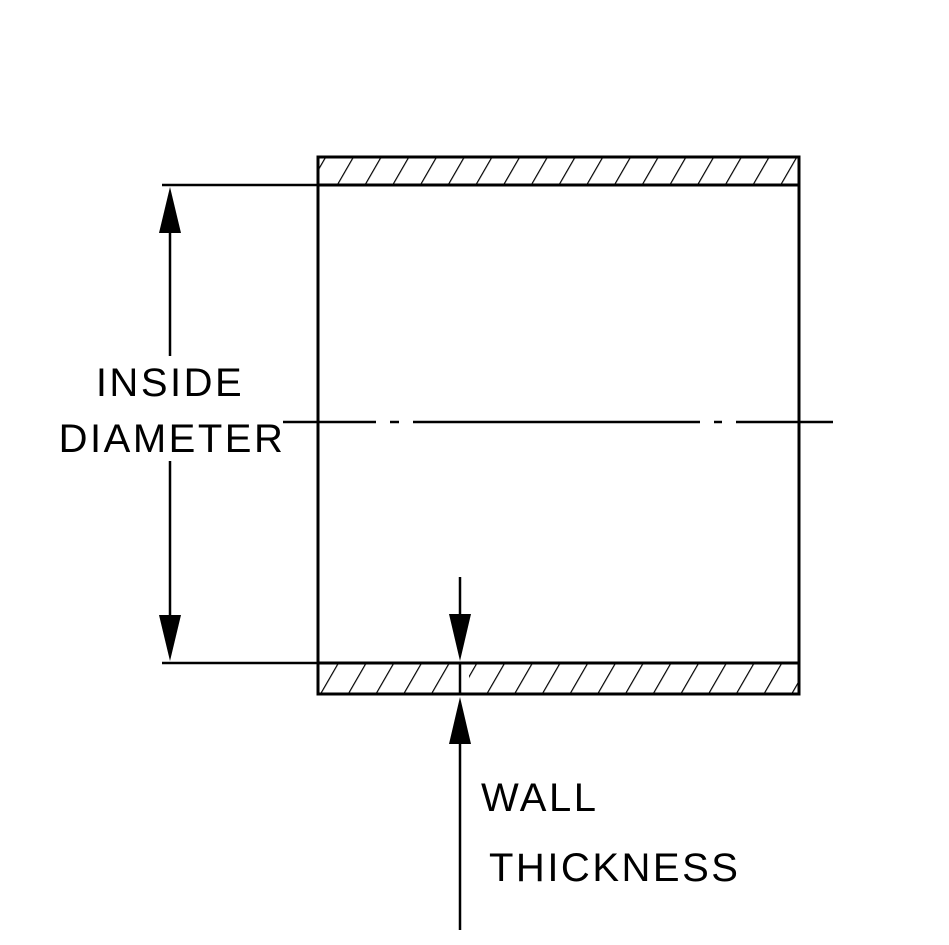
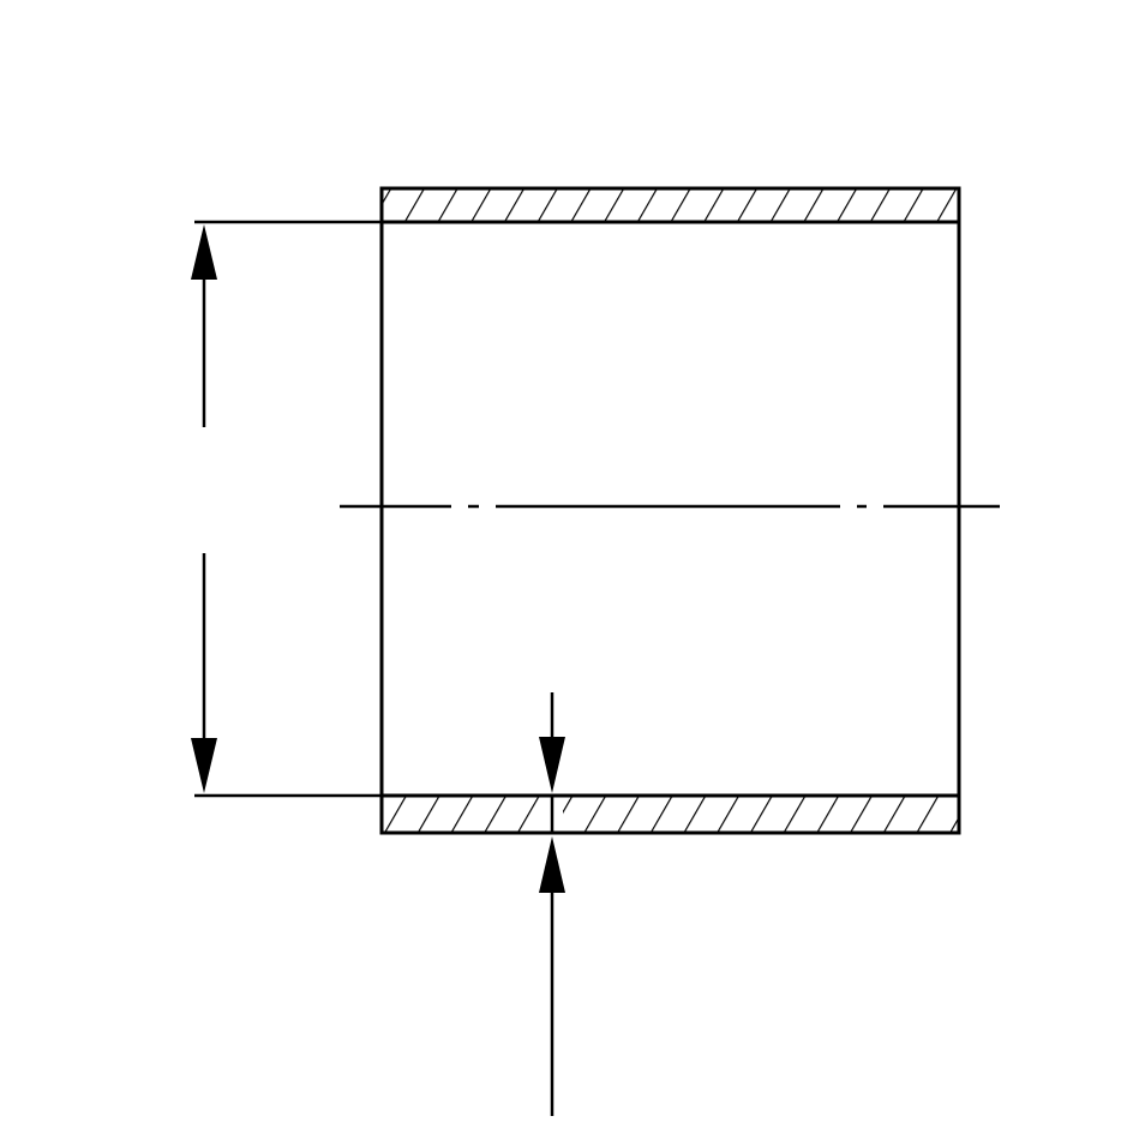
- INSIDE
- DIAMETER
- WALL
- THICKNESS
